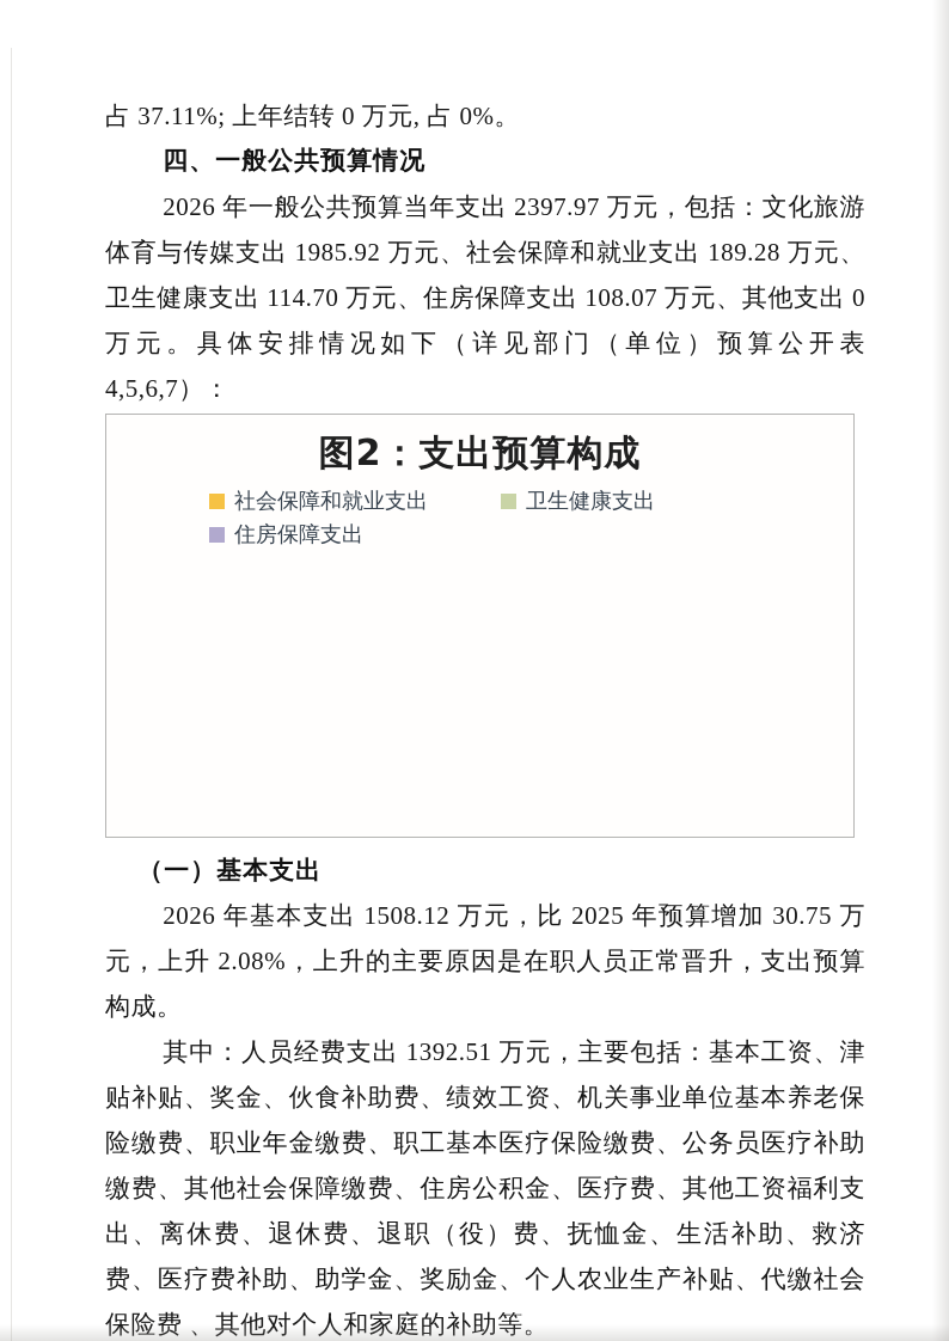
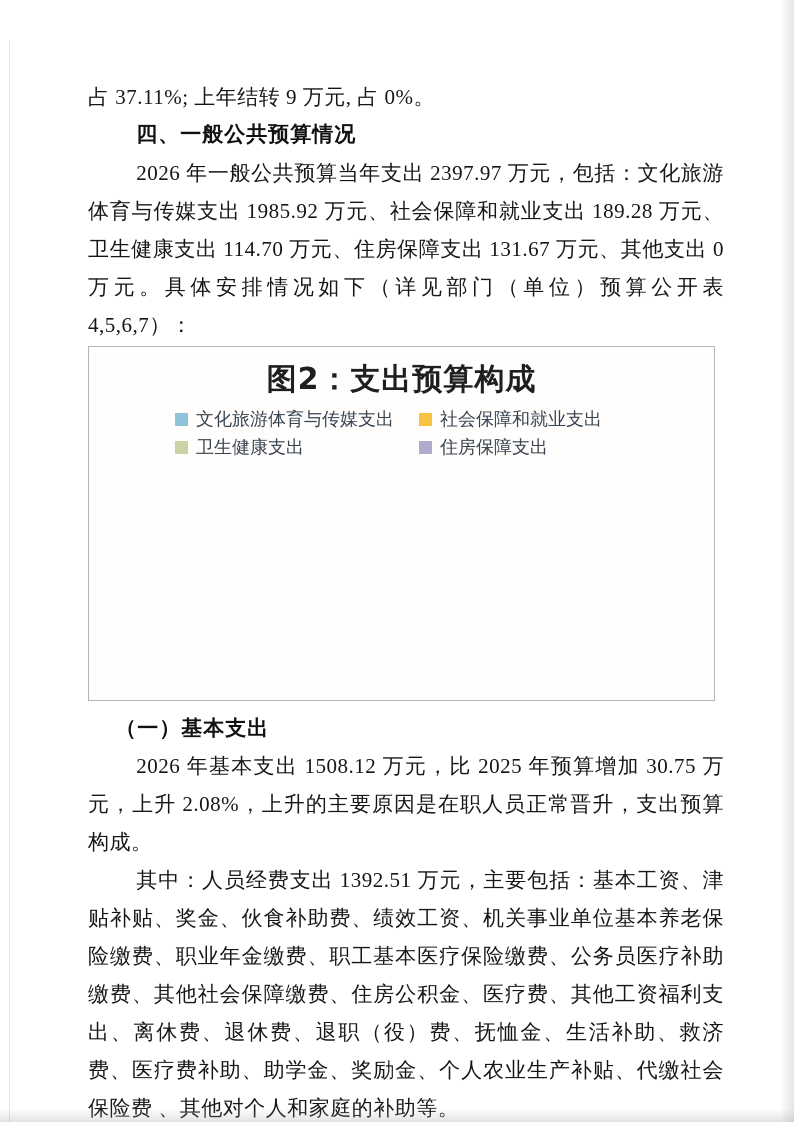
- 占 37.11%; 上年结转 0 万元, 占 0%。
+ 占 37.11%; 上年结转 9 万元, 占 0%。
  四、一般公共预算情况
- 2026 年一般公共预算当年支出 2397.97 万元，包括：文化旅游体育与传媒支出 1985.92 万元、社会保障和就业支出 189.28 万元、卫生健康支出 114.70 万元、住房保障支出 108.07 万元、其他支出 0 万元。具体安排情况如下（详见部门（单位）预算公开表 4,5,6,7）：
+ 2026 年一般公共预算当年支出 2397.97 万元，包括：文化旅游体育与传媒支出 1985.92 万元、社会保障和就业支出 189.28 万元、卫生健康支出 114.70 万元、住房保障支出 131.67 万元、其他支出 0 万元。具体安排情况如下（详见部门（单位）预算公开表 4,5,6,7）：
  图2：支出预算构成
+ 文化旅游体育与传媒支出
  社会保障和就业支出
  卫生健康支出
  住房保障支出
  （一）基本支出
  2026 年基本支出 1508.12 万元，比 2025 年预算增加 30.75 万元，上升 2.08%，上升的主要原因是在职人员正常晋升，支出预算构成。
  其中：人员经费支出 1392.51 万元，主要包括：基本工资、津贴补贴、奖金、伙食补助费、绩效工资、机关事业单位基本养老保险缴费、职业年金缴费、职工基本医疗保险缴费、公务员医疗补助缴费、其他社会保障缴费、住房公积金、医疗费、其他工资福利支出、离休费、退休费、退职（役）费、抚恤金、生活补助、救济费、医疗费补助、助学金、奖励金、个人农业生产补贴、代缴社会
